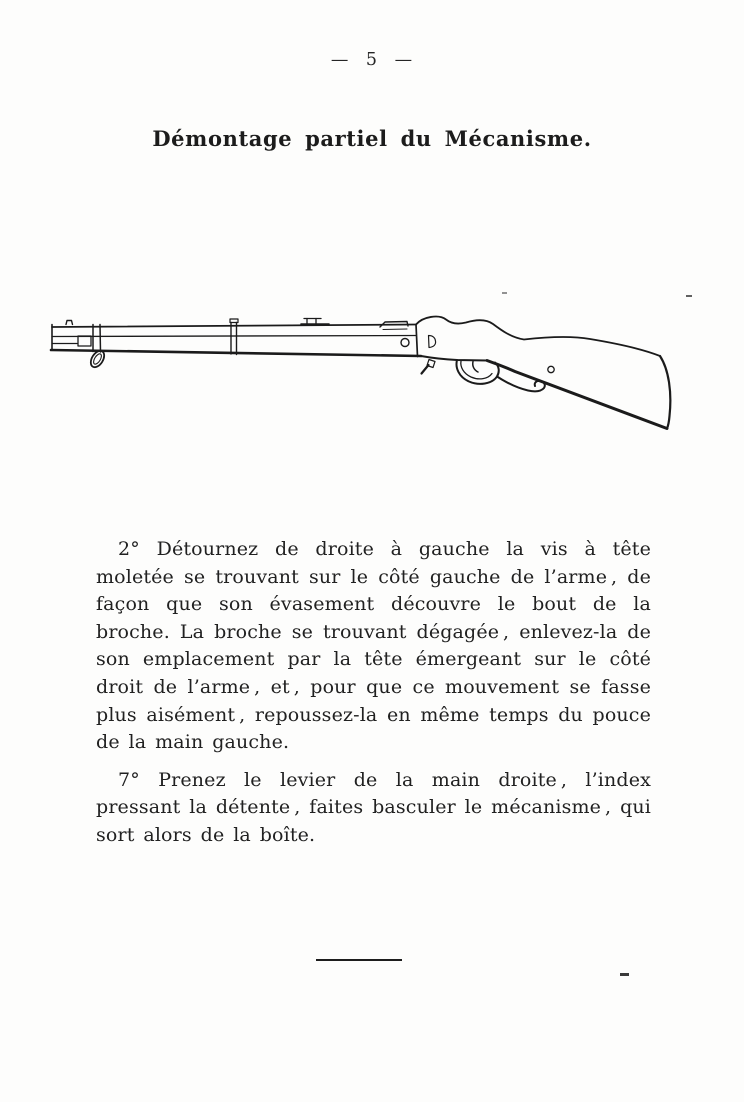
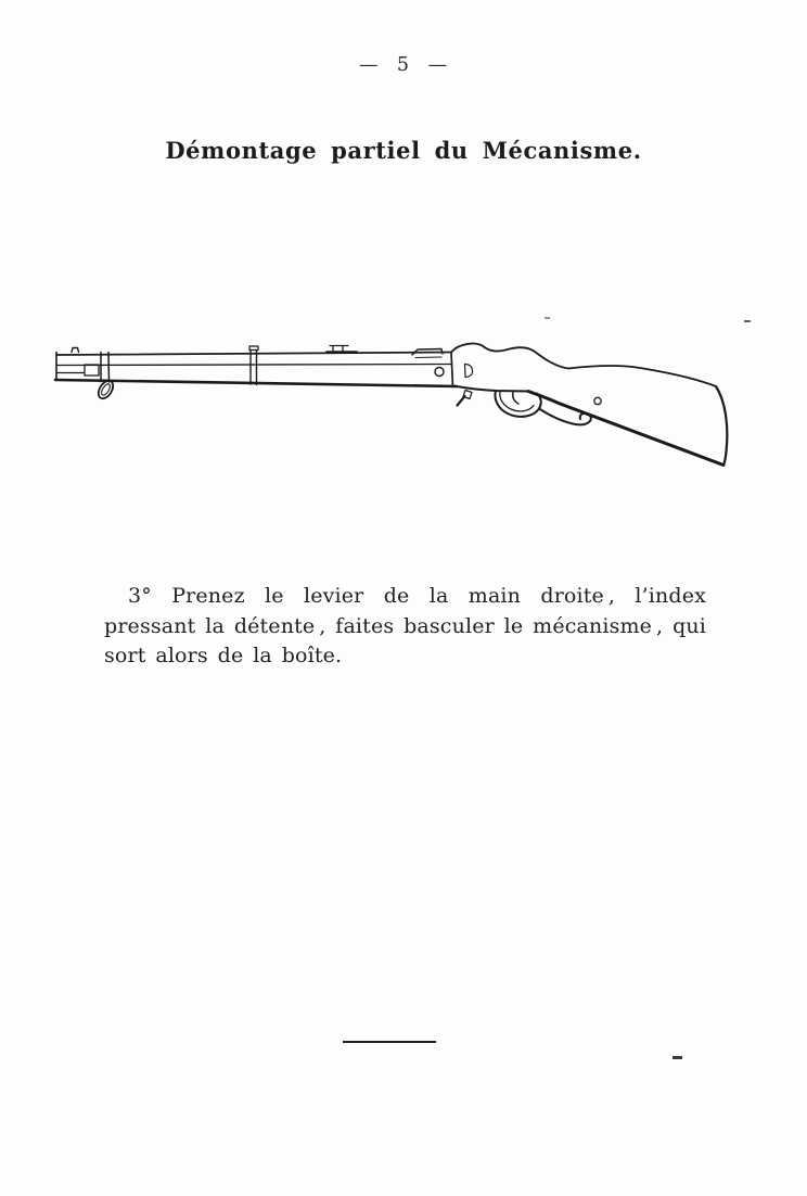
  — 5 —
  Démontage partiel du Mécanisme.
- 2° Détournez de droite à gauche la vis à tête moletée se trouvant sur le côté gauche de l’arme , de façon que son évasement découvre le bout de la broche. La broche se trouvant dégagée , enlevez-la de son emplacement par la tête émergeant sur le côté droit de l’arme , et , pour que ce mouvement se fasse plus aisément , repoussez-la en même temps du pouce de la main gauche.
- 7° Prenez le levier de la main droite , l’index pressant la détente , faites basculer le mécanisme , qui sort alors de la boîte.
+ 3° Prenez le levier de la main droite , l’index pressant la détente , faites basculer le mécanisme , qui sort alors de la boîte.
